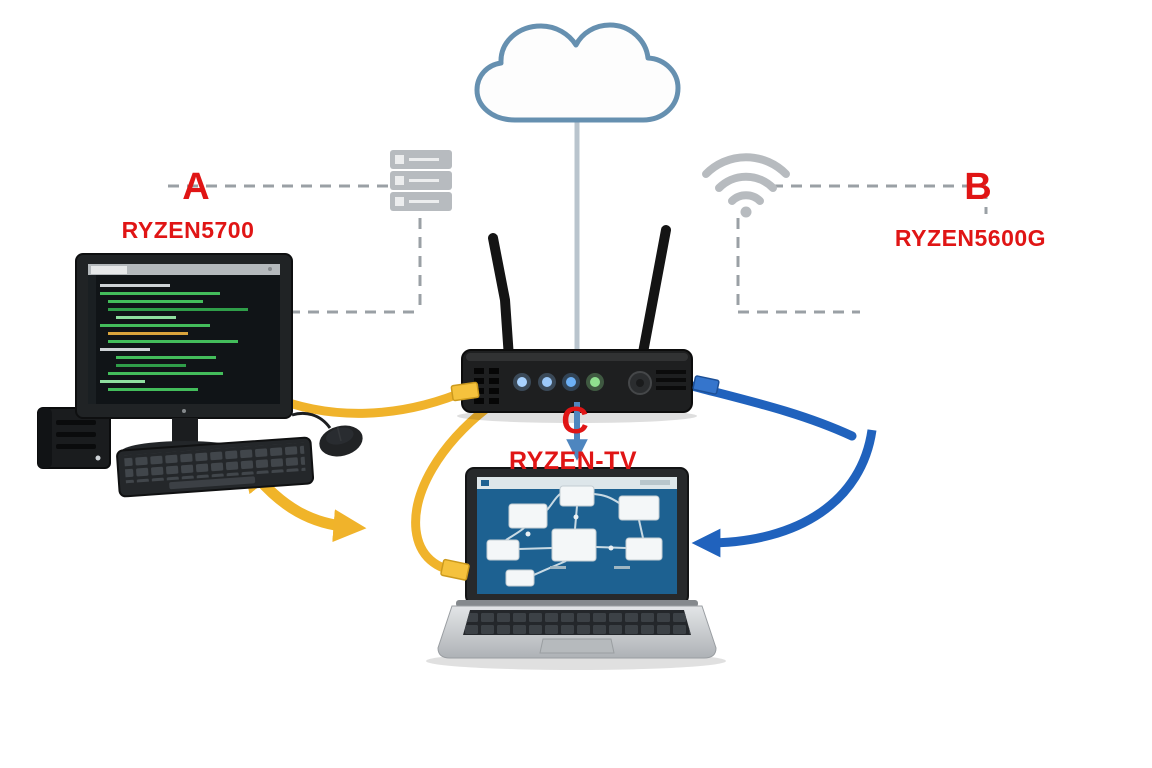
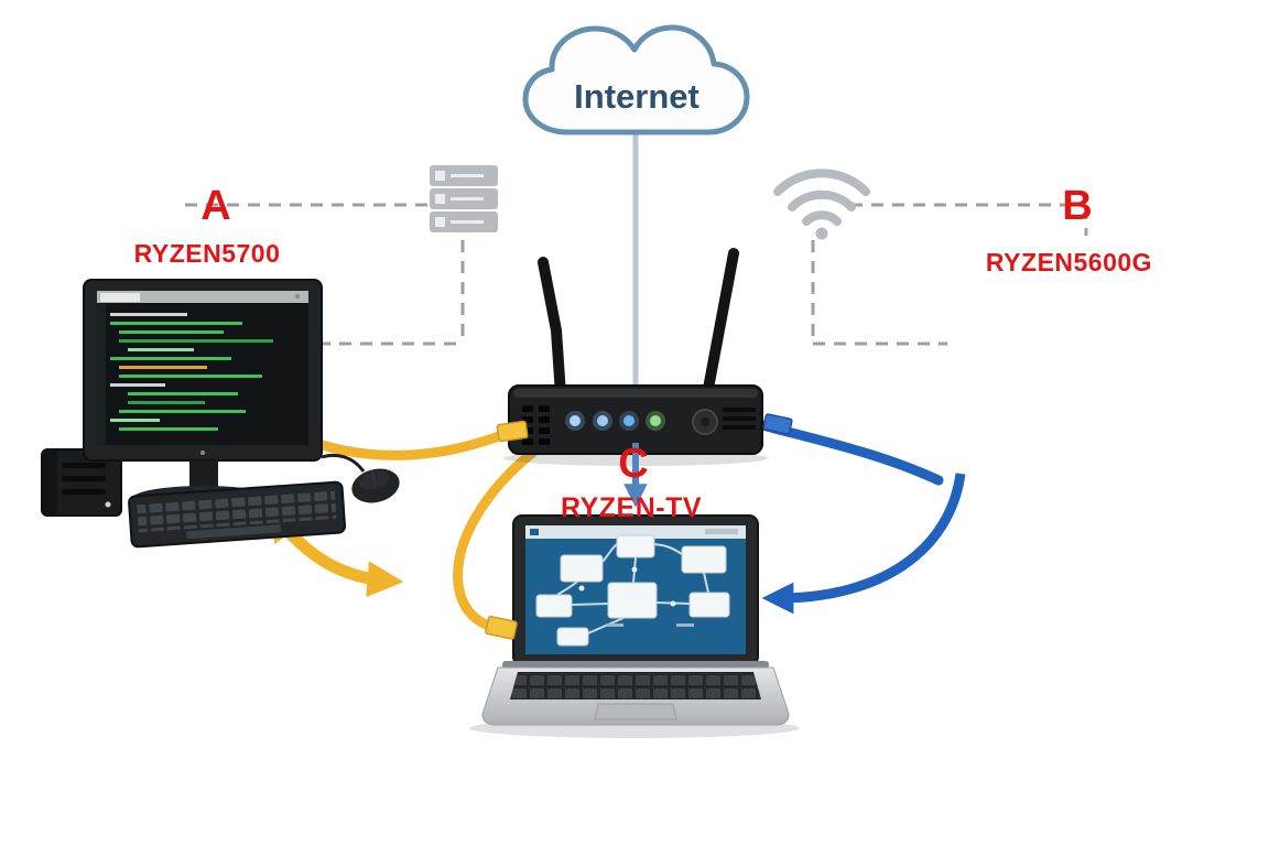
+ Internet
  A
  RYZEN5700
  B
  RYZEN5600G
  C
  RYZEN-TV
